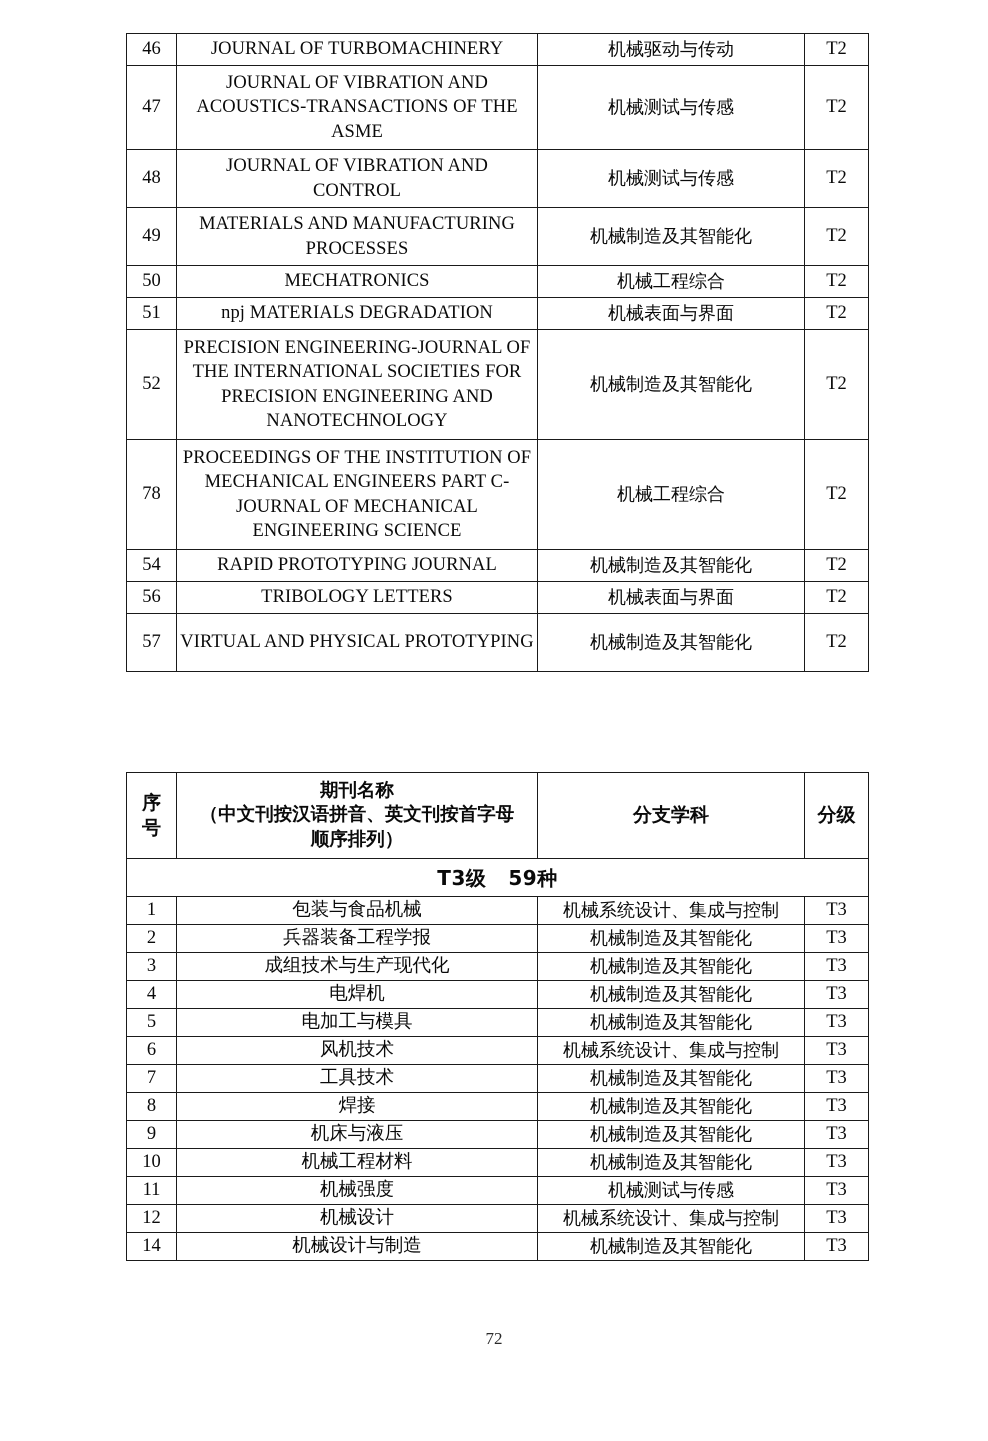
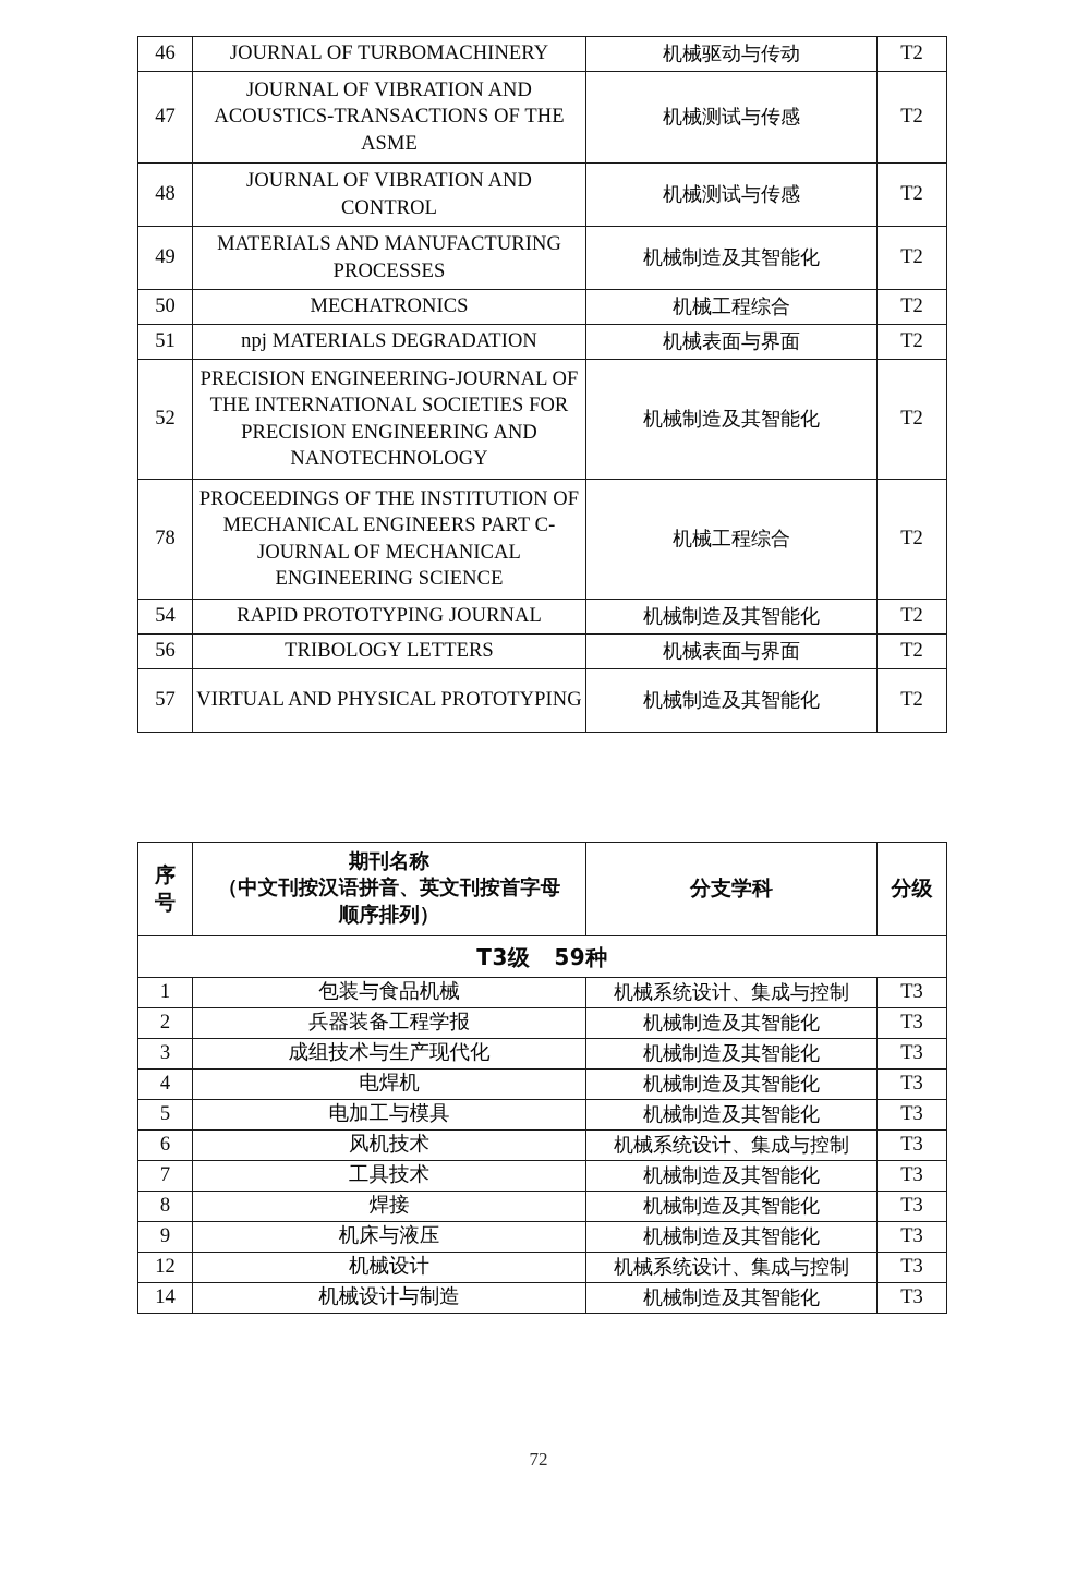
  46	JOURNAL OF TURBOMACHINERY	机械驱动与传动	T2
  47	JOURNAL OF VIBRATION AND ACOUSTICS-TRANSACTIONS OF THE ASME	机械测试与传感	T2
  48	JOURNAL OF VIBRATION AND CONTROL	机械测试与传感	T2
  49	MATERIALS AND MANUFACTURING PROCESSES	机械制造及其智能化	T2
  50	MECHATRONICS	机械工程综合	T2
  51	npj MATERIALS DEGRADATION	机械表面与界面	T2
  52	PRECISION ENGINEERING-JOURNAL OF THE INTERNATIONAL SOCIETIES FOR PRECISION ENGINEERING AND NANOTECHNOLOGY	机械制造及其智能化	T2
  78	PROCEEDINGS OF THE INSTITUTION OF MECHANICAL ENGINEERS PART C-JOURNAL OF MECHANICAL ENGINEERING SCIENCE	机械工程综合	T2
  54	RAPID PROTOTYPING JOURNAL	机械制造及其智能化	T2
  56	TRIBOLOGY LETTERS	机械表面与界面	T2
  57	VIRTUAL AND PHYSICAL PROTOTYPING	机械制造及其智能化	T2
  序 号	期刊名称 （中文刊按汉语拼音、英文刊按首字母 顺序排列）	分支学科	分级
  T3级 59种
  1	包装与食品机械	机械系统设计、集成与控制	T3
  2	兵器装备工程学报	机械制造及其智能化	T3
  3	成组技术与生产现代化	机械制造及其智能化	T3
  4	电焊机	机械制造及其智能化	T3
  5	电加工与模具	机械制造及其智能化	T3
  6	风机技术	机械系统设计、集成与控制	T3
  7	工具技术	机械制造及其智能化	T3
  8	焊接	机械制造及其智能化	T3
  9	机床与液压	机械制造及其智能化	T3
- 10	机械工程材料	机械制造及其智能化	T3
- 11	机械强度	机械测试与传感	T3
  12	机械设计	机械系统设计、集成与控制	T3
  14	机械设计与制造	机械制造及其智能化	T3
  72
